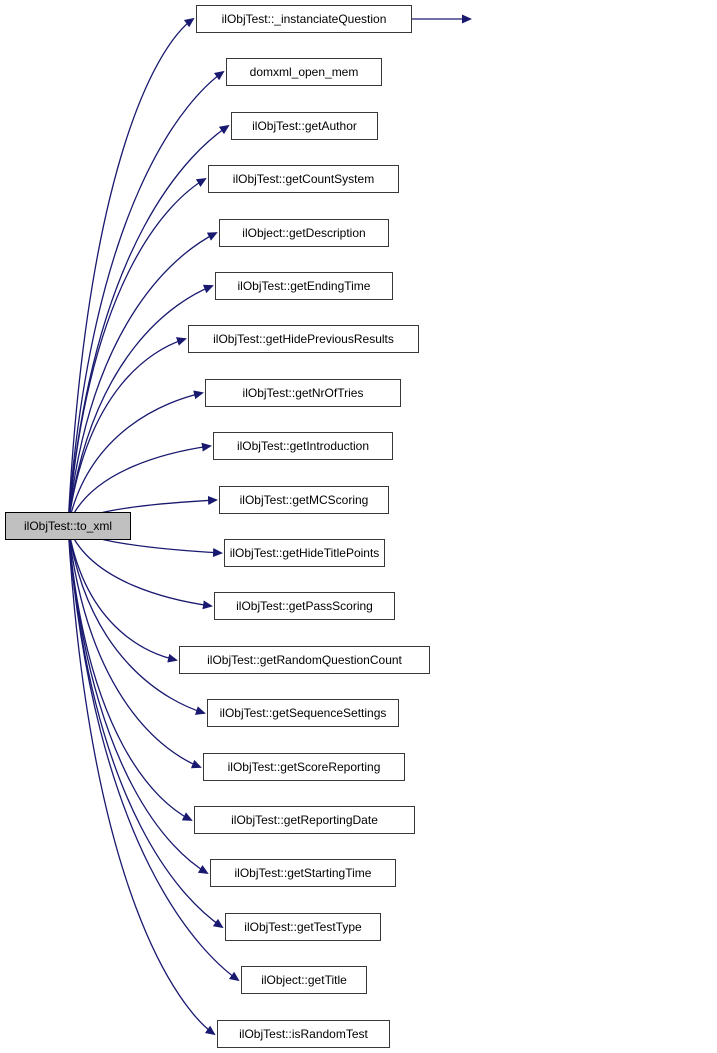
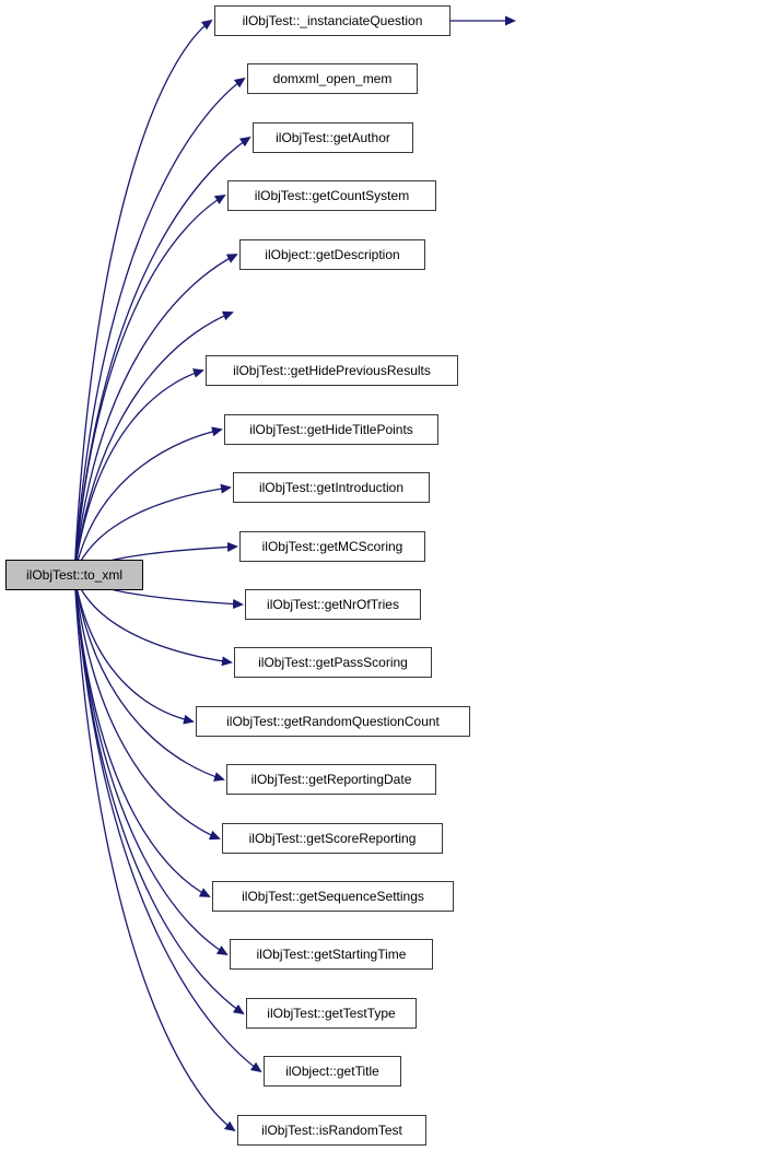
  ilObjTest::to_xml
  ilObjTest::_instanciateQuestion
  domxml_open_mem
  ilObjTest::getAuthor
  ilObjTest::getCountSystem
  ilObject::getDescription
- ilObjTest::getEndingTime
  ilObjTest::getHidePreviousResults
- ilObjTest::getNrOfTries
+ ilObjTest::getHideTitlePoints
  ilObjTest::getIntroduction
  ilObjTest::getMCScoring
- ilObjTest::getHideTitlePoints
+ ilObjTest::getNrOfTries
  ilObjTest::getPassScoring
  ilObjTest::getRandomQuestionCount
- ilObjTest::getSequenceSettings
+ ilObjTest::getReportingDate
  ilObjTest::getScoreReporting
- ilObjTest::getReportingDate
+ ilObjTest::getSequenceSettings
  ilObjTest::getStartingTime
  ilObjTest::getTestType
  ilObject::getTitle
  ilObjTest::isRandomTest
